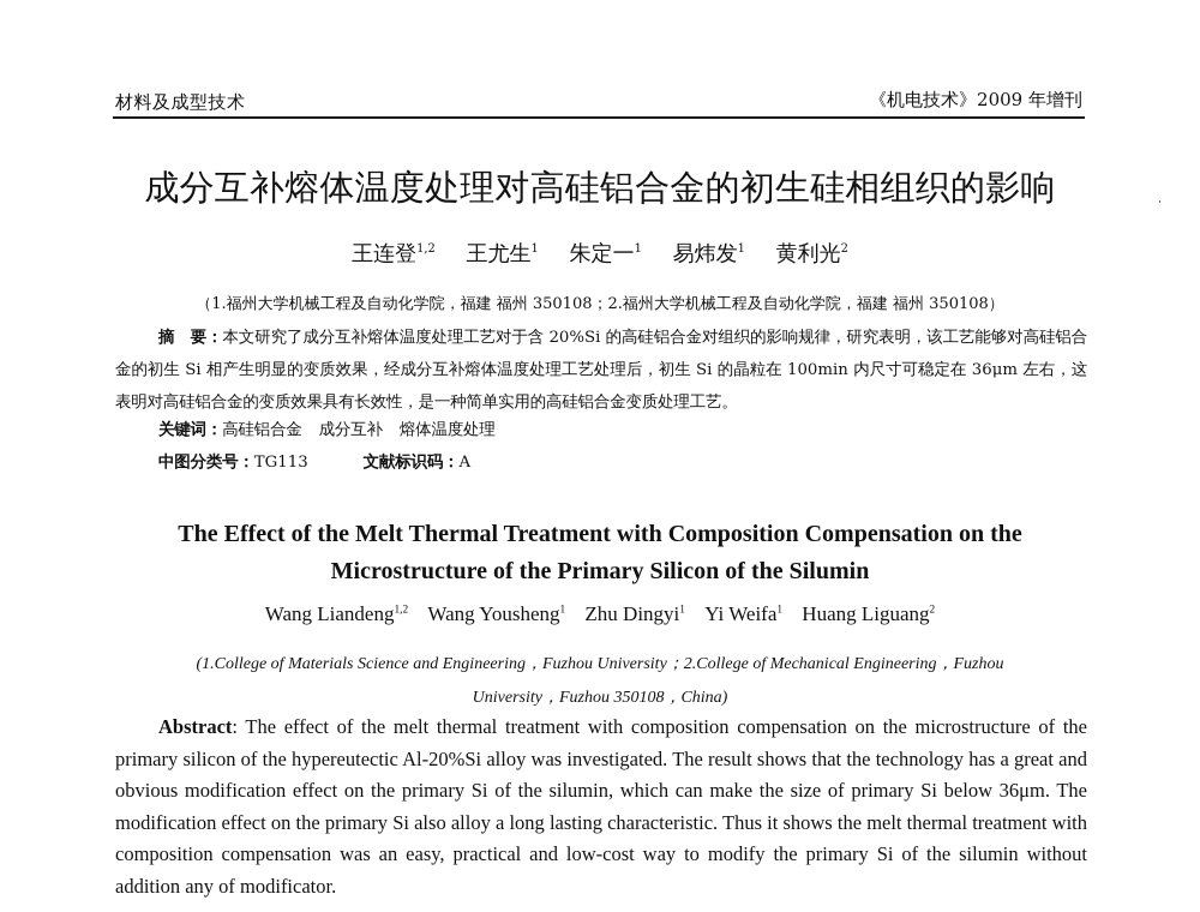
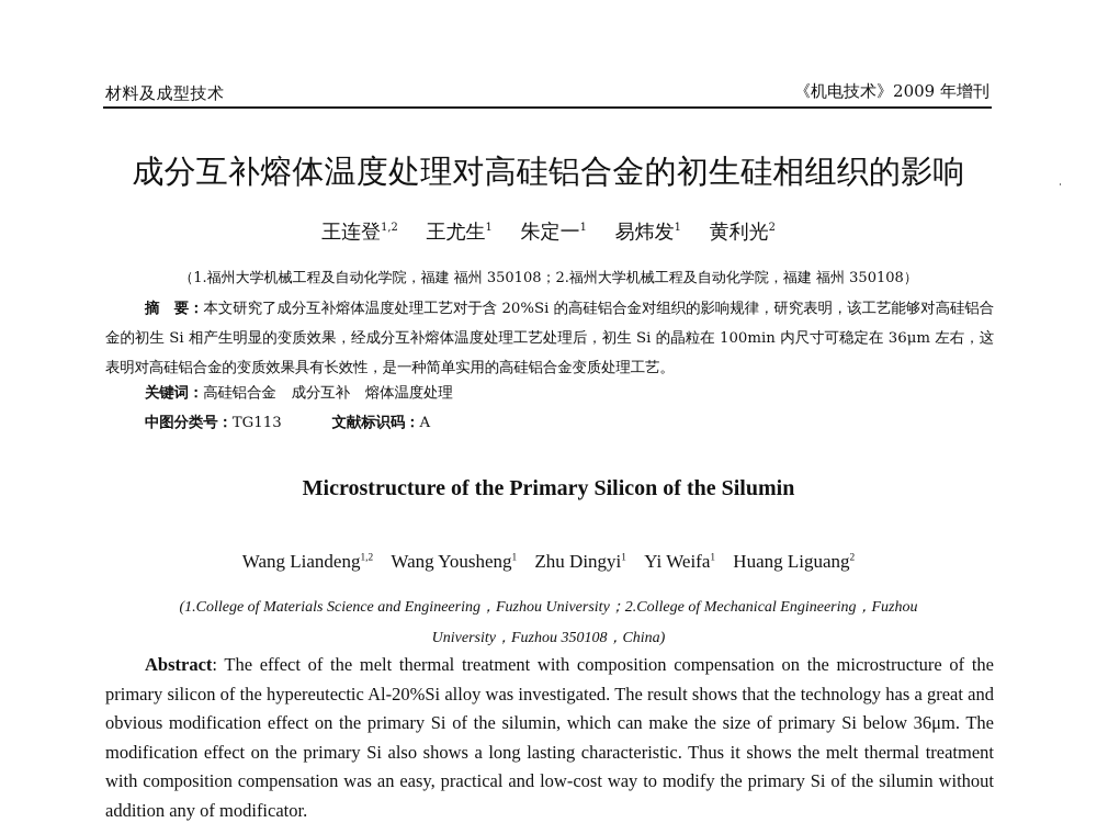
  材料及成型技术
  《机电技术》2009 年增刊
  成分互补熔体温度处理对高硅铝合金的初生硅相组织的影响
  王连登1,2 王尤生1 朱定一1 易炜发1 黄利光2
  （1.福州大学机械工程及自动化学院，福建 福州 350108；2.福州大学机械工程及自动化学院，福建 福州 350108）
  摘 要：本文研究了成分互补熔体温度处理工艺对于含 20%Si 的高硅铝合金对组织的影响规律，研究表明，该工艺能够对高硅铝合金的初生 Si 相产生明显的变质效果，经成分互补熔体温度处理工艺处理后，初生 Si 的晶粒在 100min 内尺寸可稳定在 36μm 左右，这表明对高硅铝合金的变质效果具有长效性，是一种简单实用的高硅铝合金变质处理工艺。
  关键词：高硅铝合金 成分互补 熔体温度处理
  中图分类号：TG113 文献标识码：A
- The Effect of the Melt Thermal Treatment with Composition Compensation on the
  Microstructure of the Primary Silicon of the Silumin
  Wang Liandeng1,2 Wang Yousheng1 Zhu Dingyi1 Yi Weifa1 Huang Liguang2
  (1.College of Materials Science and Engineering，Fuzhou University；2.College of Mechanical Engineering，Fuzhou University，Fuzhou 350108，China)
- Abstract: The effect of the melt thermal treatment with composition compensation on the microstructure of the primary silicon of the hypereutectic Al-20%Si alloy was investigated. The result shows that the technology has a great and obvious modification effect on the primary Si of the silumin, which can make the size of primary Si below 36μm. The modification effect on the primary Si also alloy a long lasting characteristic. Thus it shows the melt thermal treatment with composition compensation was an easy, practical and low-cost way to modify the primary Si of the silumin without addition any of modificator.
+ Abstract: The effect of the melt thermal treatment with composition compensation on the microstructure of the primary silicon of the hypereutectic Al-20%Si alloy was investigated. The result shows that the technology has a great and obvious modification effect on the primary Si of the silumin, which can make the size of primary Si below 36μm. The modification effect on the primary Si also shows a long lasting characteristic. Thus it shows the melt thermal treatment with composition compensation was an easy, practical and low-cost way to modify the primary Si of the silumin without addition any of modificator.
